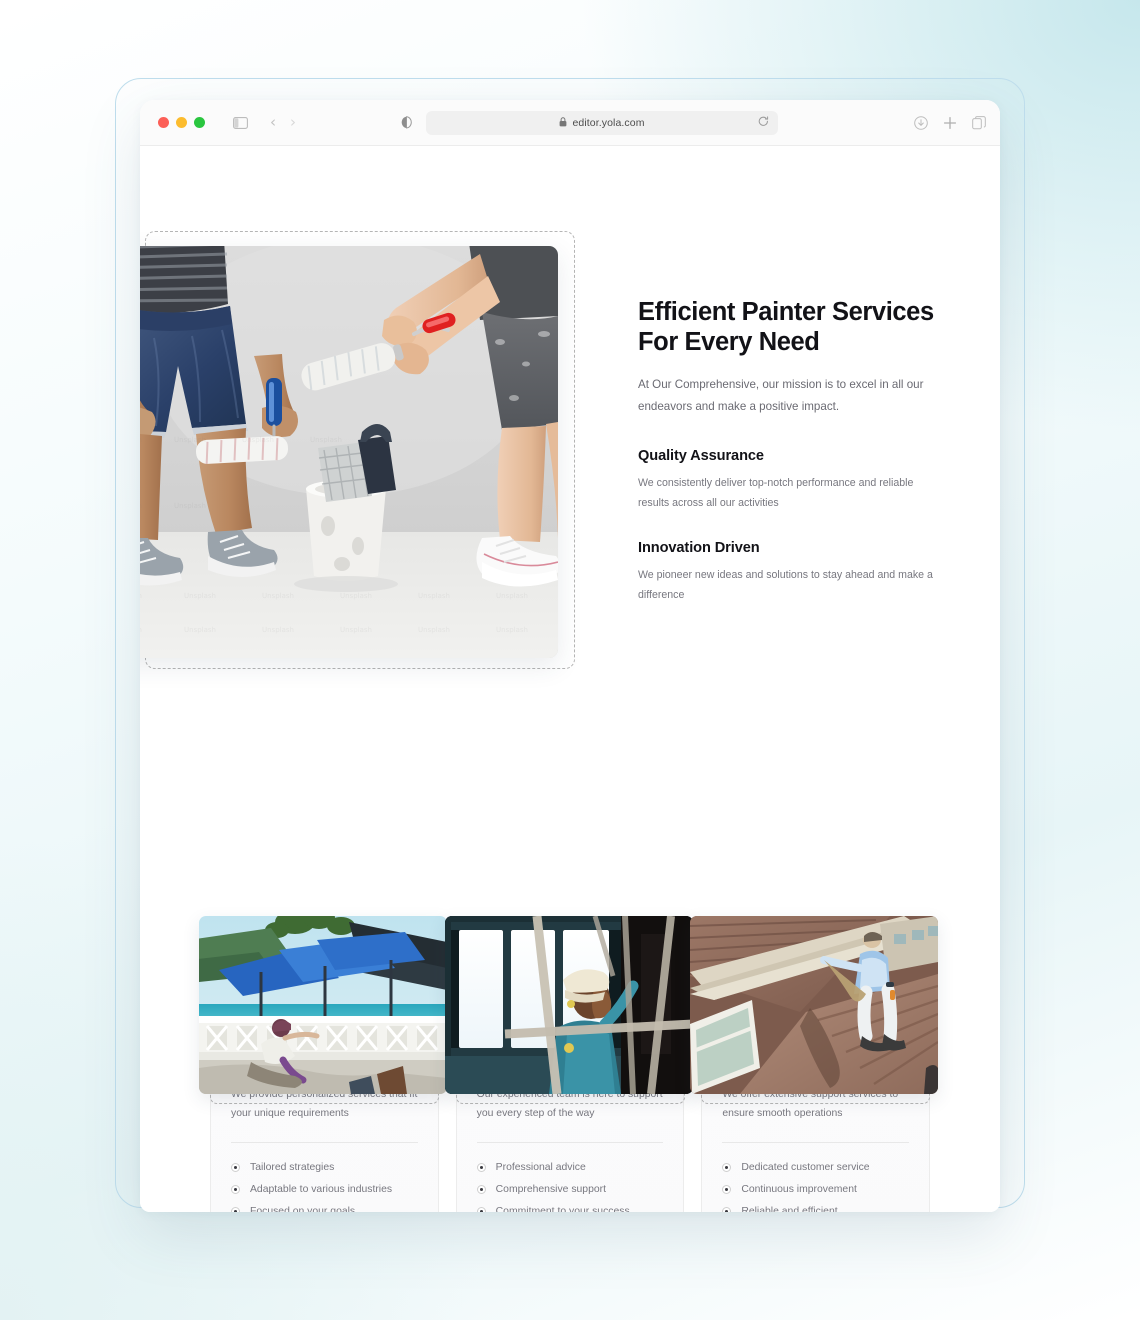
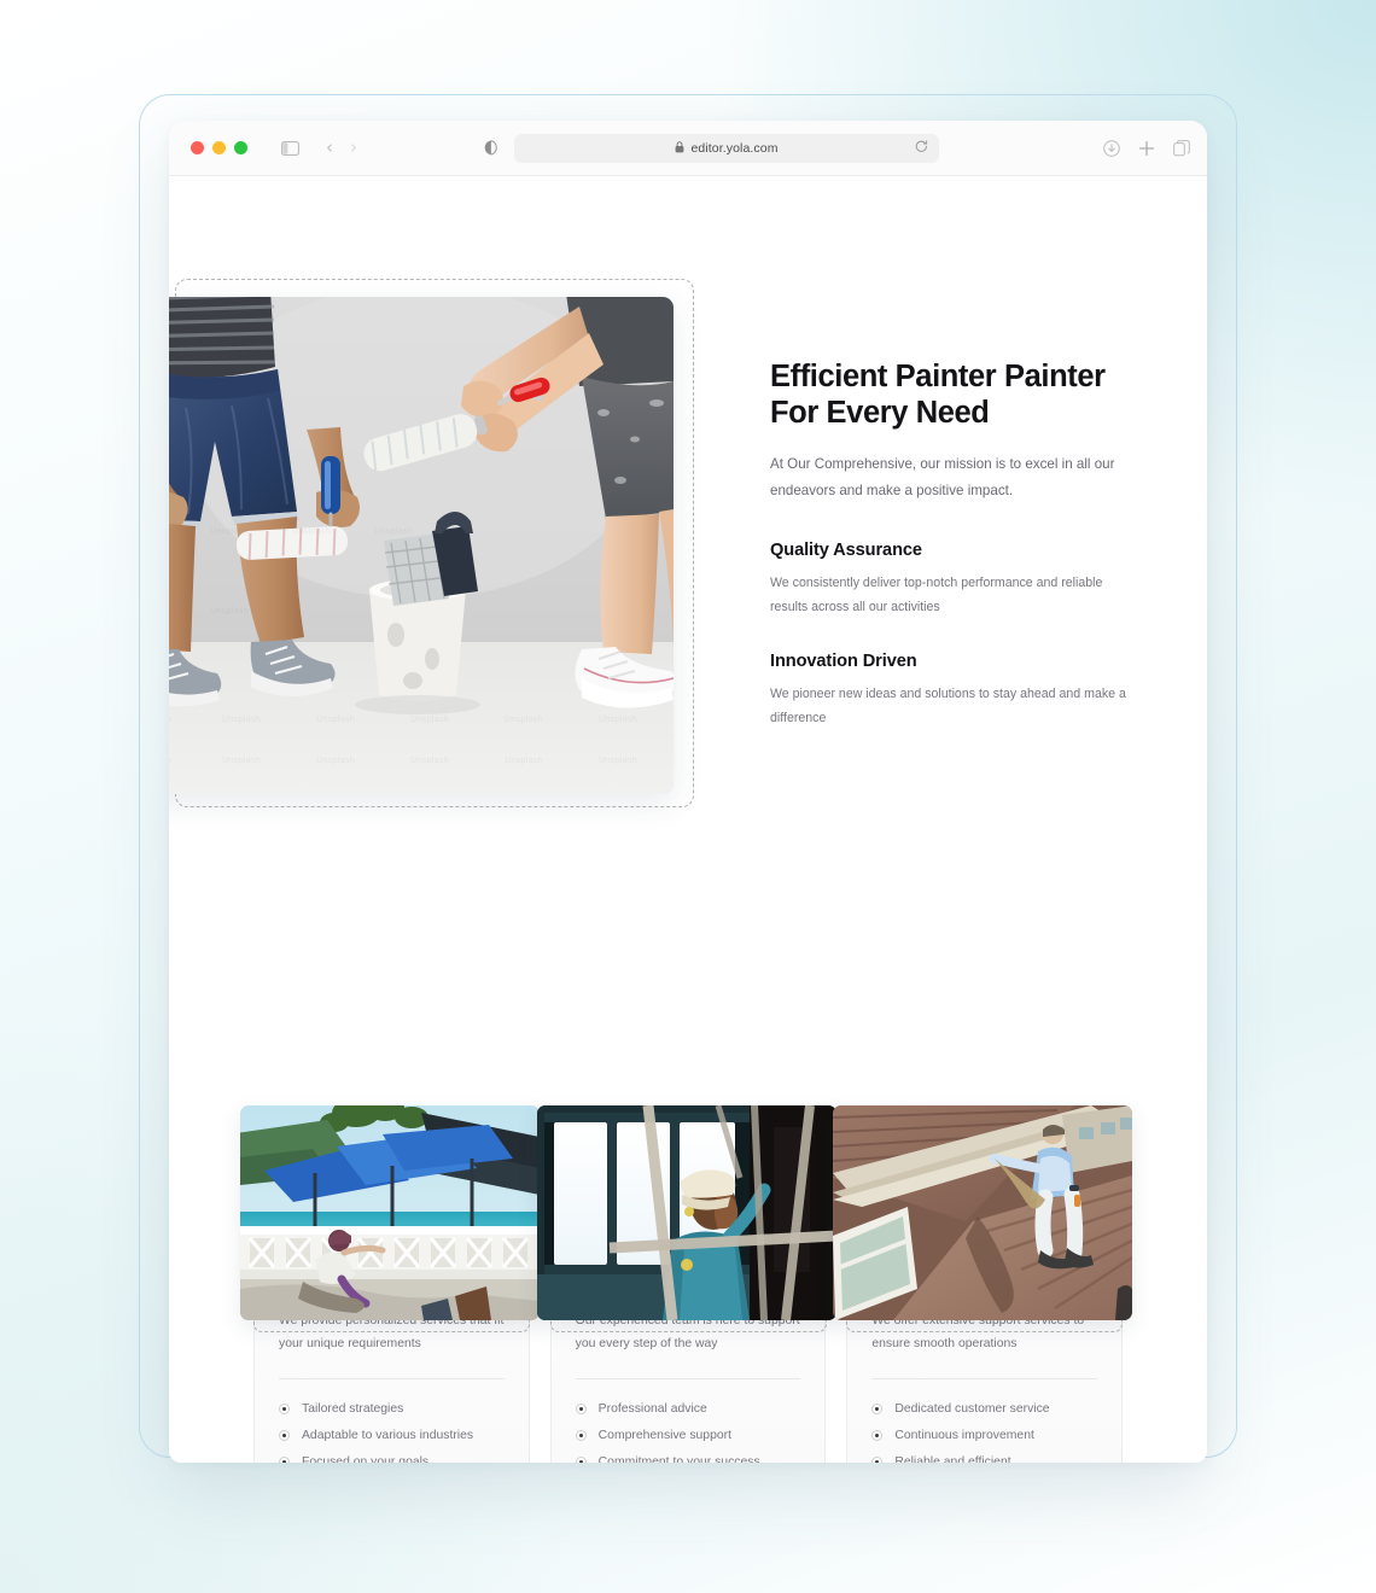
  ‹
  ›
  editor.yola.com
  Unsplash
  Unsplash
- Efficient Painter Services For Every Need
+ Efficient Painter Painter For Every Need
  At Our Comprehensive, our mission is to excel in all our endeavors and make a positive impact.
  Quality Assurance
  We consistently deliver top-notch performance and reliable results across all our activities
  Innovation Driven
  We pioneer new ideas and solutions to stay ahead and make a difference
  We provide personalized services that fit your unique requirements
  Tailored strategies
  Adaptable to various industries
  Focused on your goals
  Our experienced team is here to support you every step of the way
  Professional advice
  Comprehensive support
  Commitment to your success
  We offer extensive support services to ensure smooth operations
  Dedicated customer service
  Continuous improvement
  Reliable and efficient
